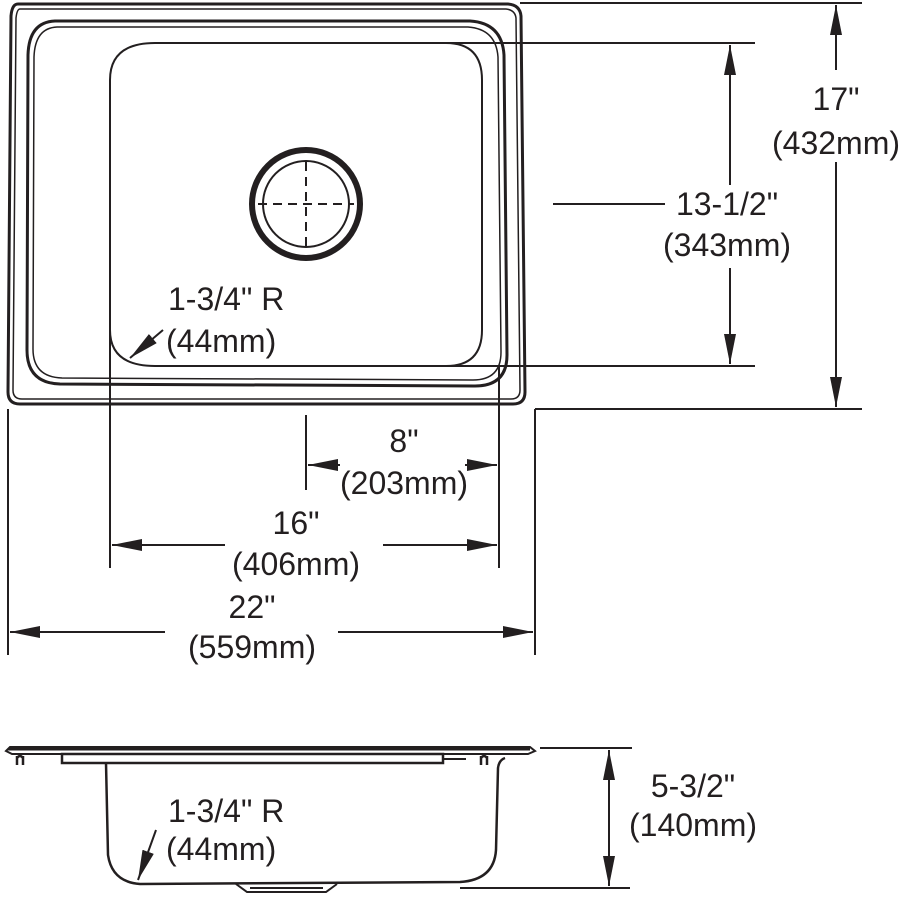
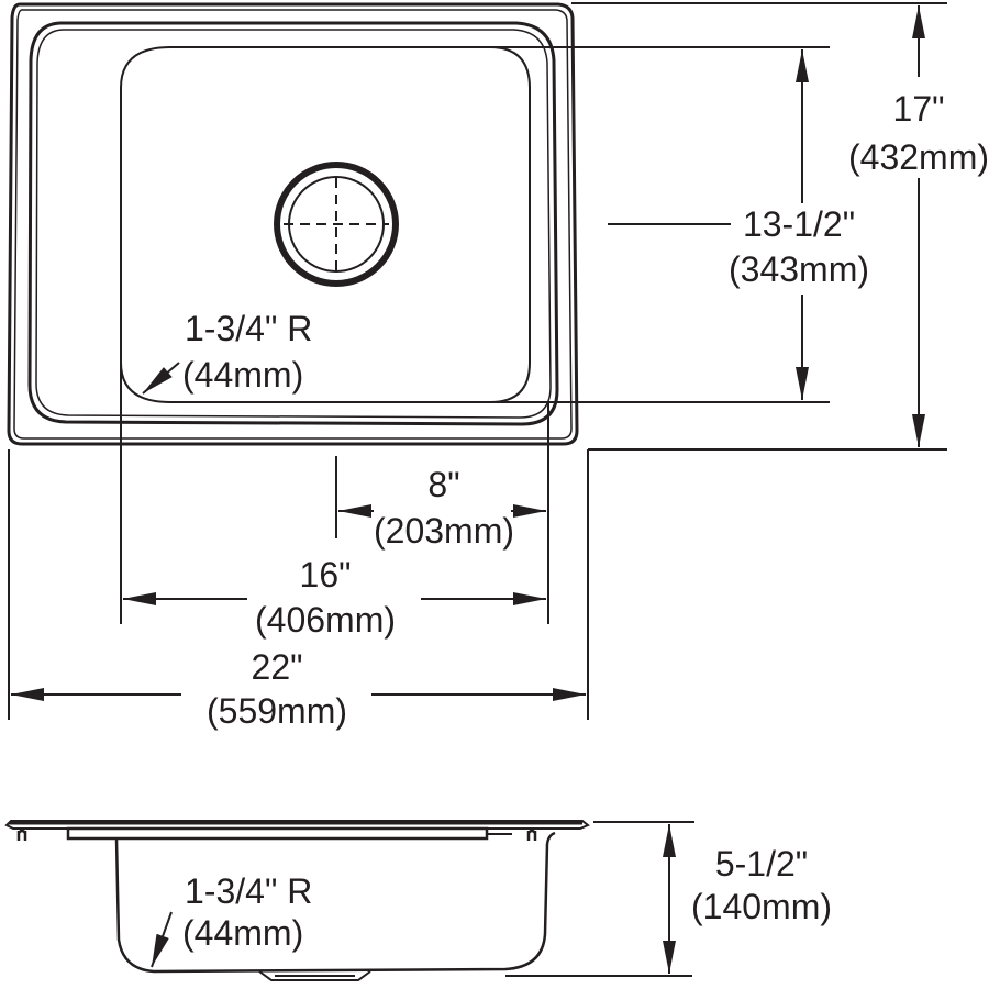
  13-1/2"
  (343mm)
  17"
  (432mm)
  1-3/4" R
  (44mm)
  8"
  (203mm)
  16"
  (406mm)
  22"
  (559mm)
- 5-3/2"
+ 5-1/2"
  (140mm)
  1-3/4" R
  (44mm)
